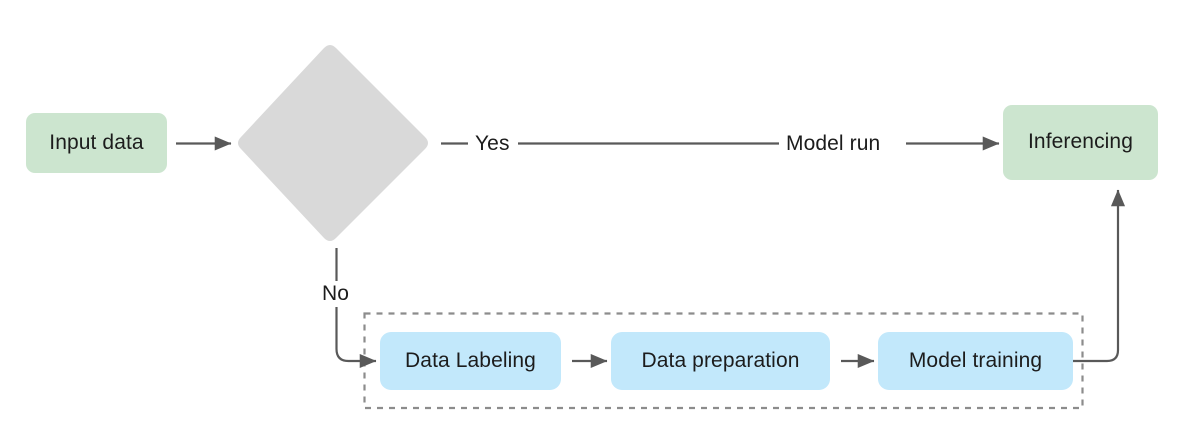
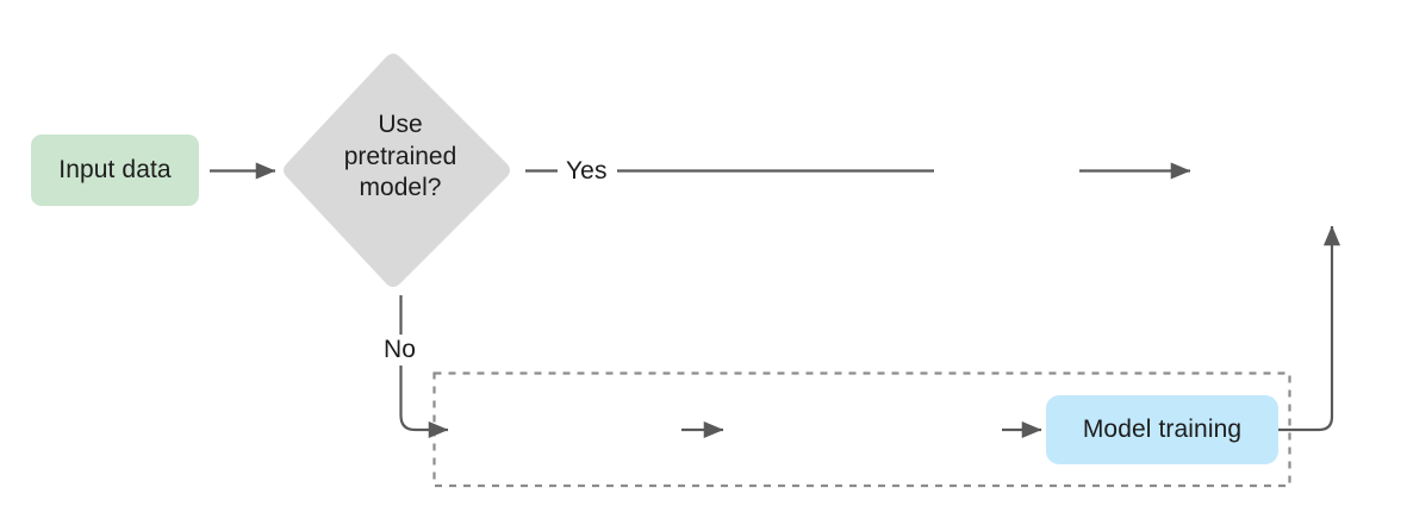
+ Use
+ pretrained
+ model?
  Input data
- Inferencing
- Data Labeling
- Data preparation
  Model training
  Yes
- Model run
  No
